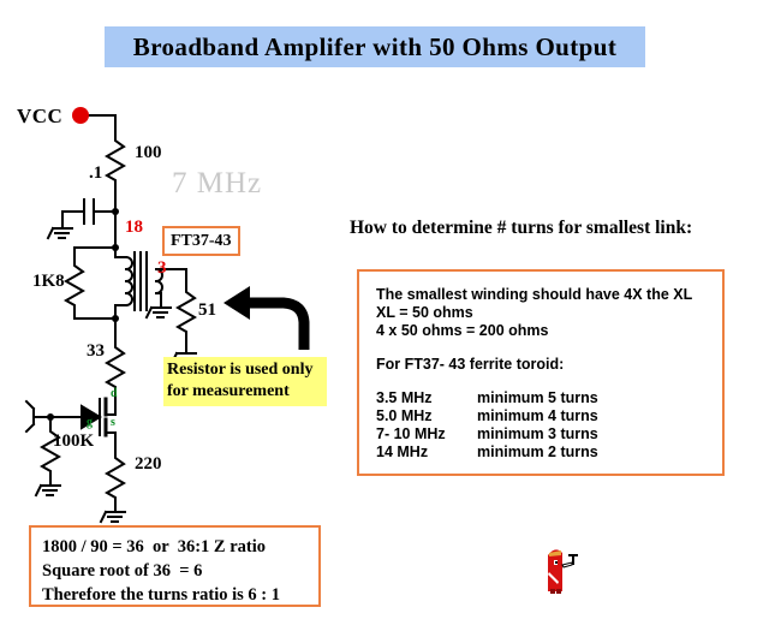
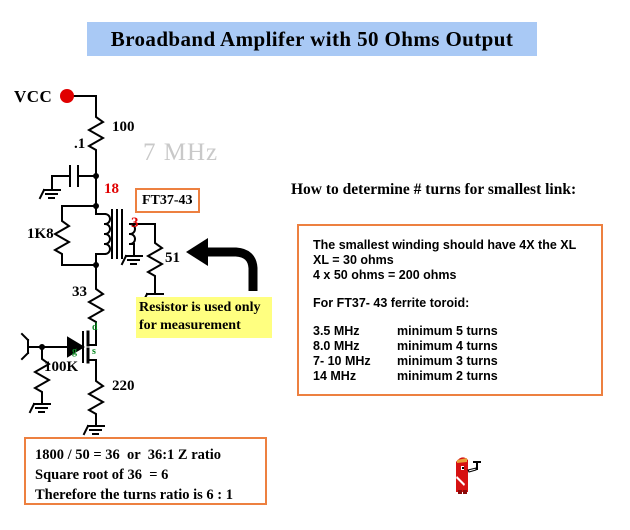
  Broadband Amplifer with 50 Ohms Output
  7 MHz
  VCC
  100
  .1
  18
  3
  1K8
  33
  51
  100K
  220
  g
  d
  s
  FT37-43
  Resistor is used only
  for measurement
  How to determine # turns for smallest link:
  The smallest winding should have 4X the XL
- XL = 50 ohms
+ XL = 30 ohms
  4 x 50 ohms = 200 ohms
  For FT37- 43 ferrite toroid:
  3.5 MHz
  minimum 5 turns
- 5.0 MHz
+ 8.0 MHz
  minimum 4 turns
  7- 10 MHz
  minimum 3 turns
  14 MHz
  minimum 2 turns
- 1800 / 90 = 36 or 36:1 Z ratio
+ 1800 / 50 = 36 or 36:1 Z ratio
  Square root of 36 = 6
  Therefore the turns ratio is 6 : 1
